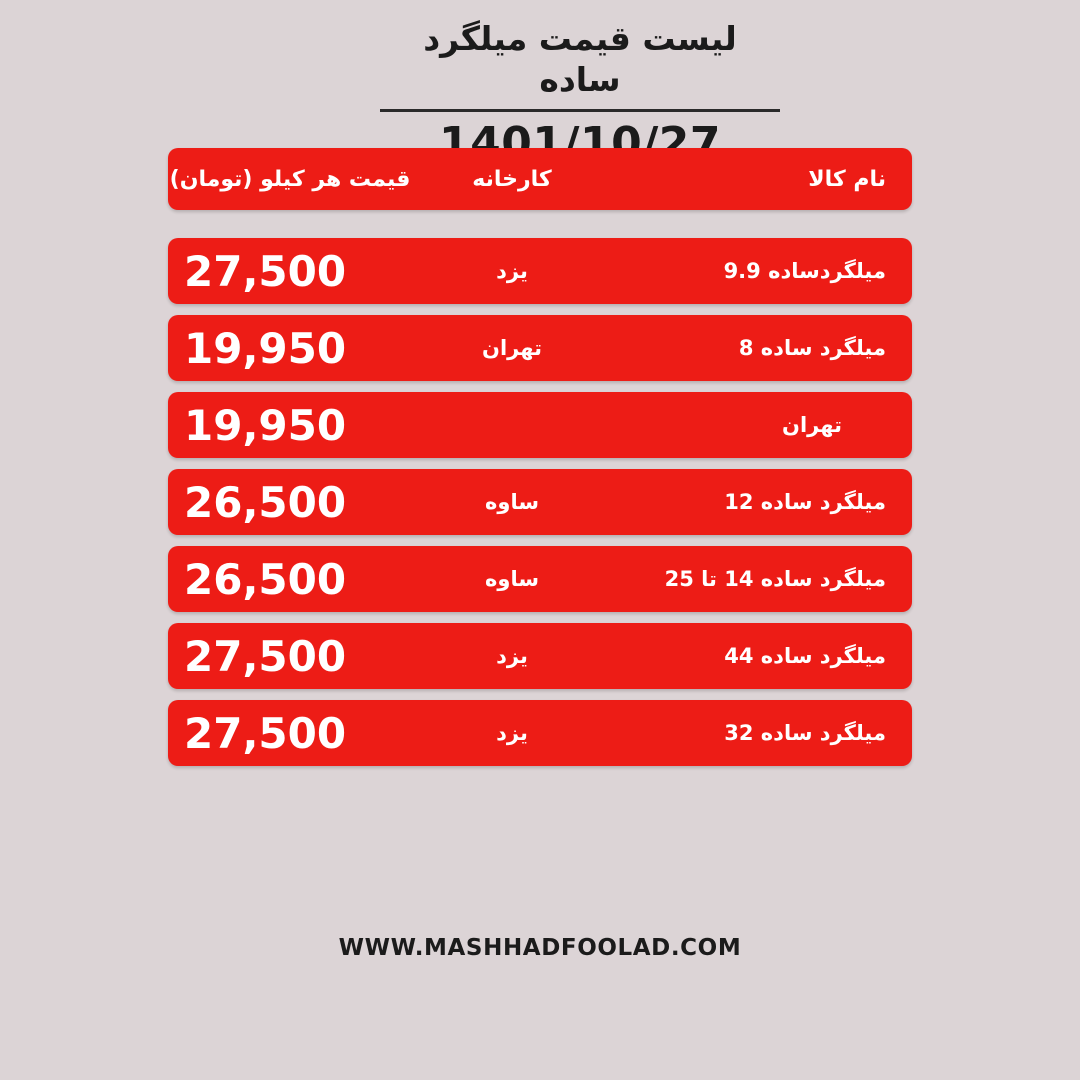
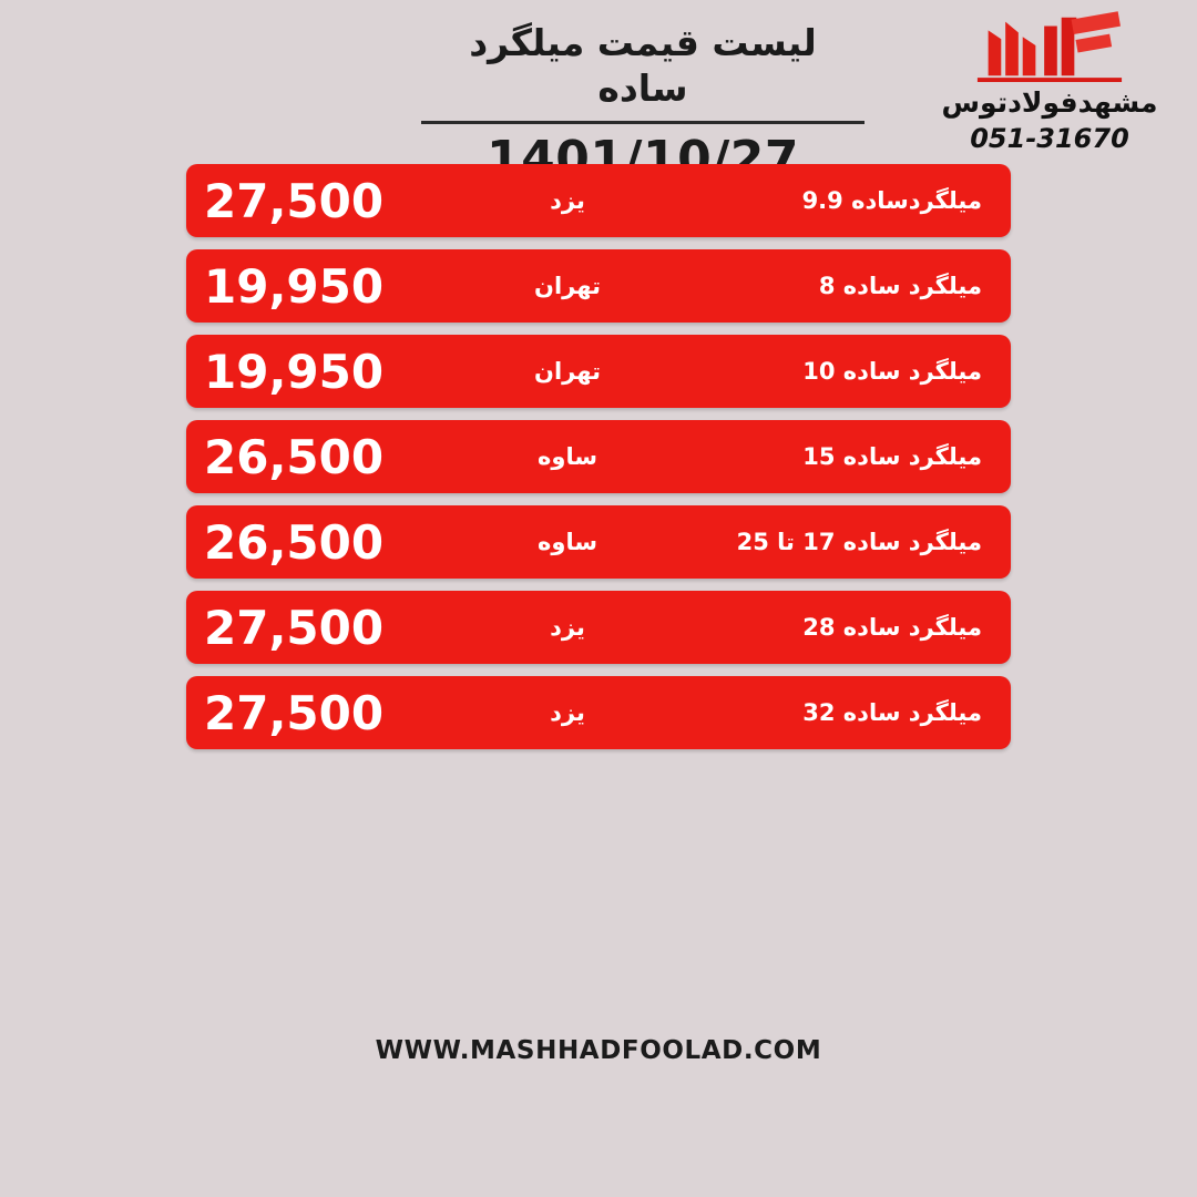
+ مشهدفولادتوس
+ 051-31670
  لیست قیمت میلگرد ساده
  1401/10/27
- نام کالا
- کارخانه
- قیمت هر کیلو (تومان)
  میلگردساده 9.9
  یزد
  27,500
  میلگرد ساده 8
  تهران
  19,950
+ میلگرد ساده 10
  تهران
  19,950
- میلگرد ساده 12
+ میلگرد ساده 15
  ساوه
  26,500
- میلگرد ساده 14 تا 25
+ میلگرد ساده 17 تا 25
  ساوه
  26,500
- میلگرد ساده 44
+ میلگرد ساده 28
  یزد
  27,500
  میلگرد ساده 32
  یزد
  27,500
  WWW.MASHHADFOOLAD.COM
